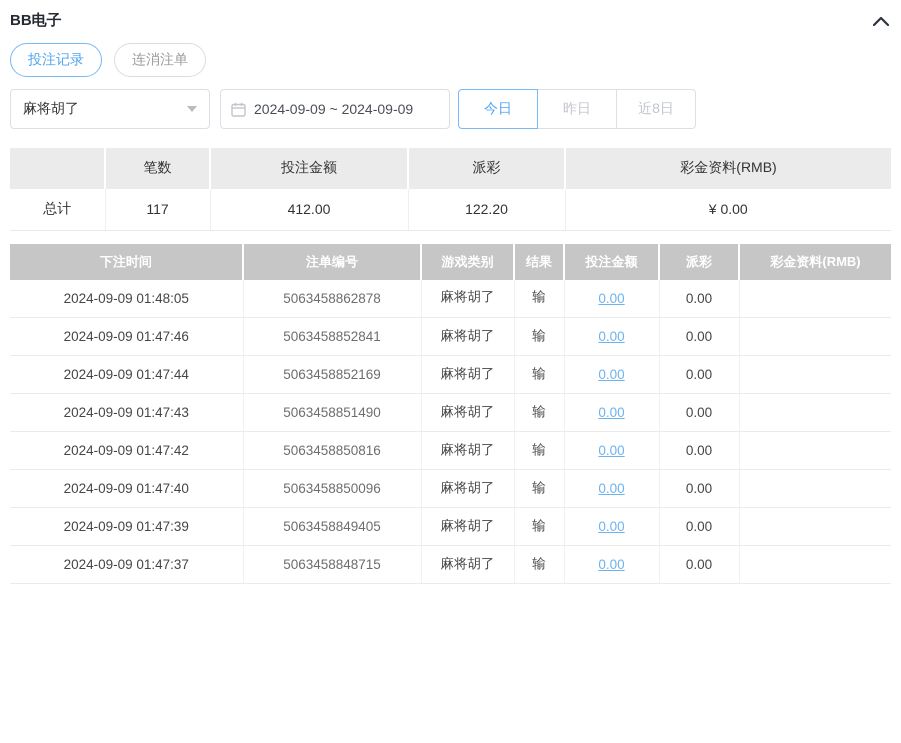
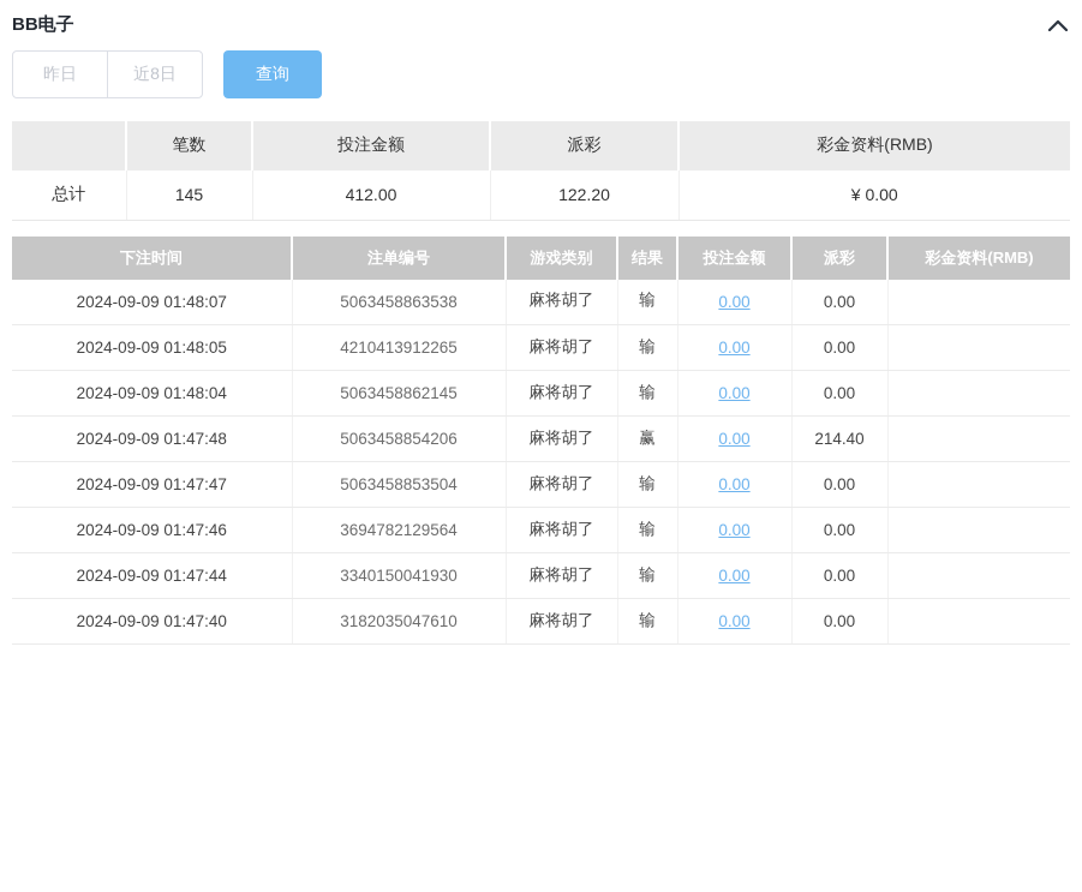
  BB电子
- 投注记录
- 连消注单
- 麻将胡了
- 2024-09-09 ~ 2024-09-09
- 今日
  昨日
  近8日
+ 查询
  	笔数	投注金额	派彩	彩金资料(RMB)
- 总计	117	412.00	122.20	¥ 0.00
+ 总计	145	412.00	122.20	¥ 0.00
  下注时间	注单编号	游戏类别	结果	投注金额	派彩	彩金资料(RMB)
+ 2024-09-09 01:48:07	5063458863538	麻将胡了	输	0.00	0.00
- 2024-09-09 01:48:05	5063458862878	麻将胡了	输	0.00	0.00
+ 2024-09-09 01:48:05	4210413912265	麻将胡了	输	0.00	0.00
+ 2024-09-09 01:48:04	5063458862145	麻将胡了	输	0.00	0.00
+ 2024-09-09 01:47:48	5063458854206	麻将胡了	赢	0.00	214.40
+ 2024-09-09 01:47:47	5063458853504	麻将胡了	输	0.00	0.00
- 2024-09-09 01:47:46	5063458852841	麻将胡了	输	0.00	0.00
+ 2024-09-09 01:47:46	3694782129564	麻将胡了	输	0.00	0.00
- 2024-09-09 01:47:44	5063458852169	麻将胡了	输	0.00	0.00
+ 2024-09-09 01:47:44	3340150041930	麻将胡了	输	0.00	0.00
- 2024-09-09 01:47:43	5063458851490	麻将胡了	输	0.00	0.00
- 2024-09-09 01:47:42	5063458850816	麻将胡了	输	0.00	0.00
- 2024-09-09 01:47:40	5063458850096	麻将胡了	输	0.00	0.00
+ 2024-09-09 01:47:40	3182035047610	麻将胡了	输	0.00	0.00
- 2024-09-09 01:47:39	5063458849405	麻将胡了	输	0.00	0.00
- 2024-09-09 01:47:37	5063458848715	麻将胡了	输	0.00	0.00
